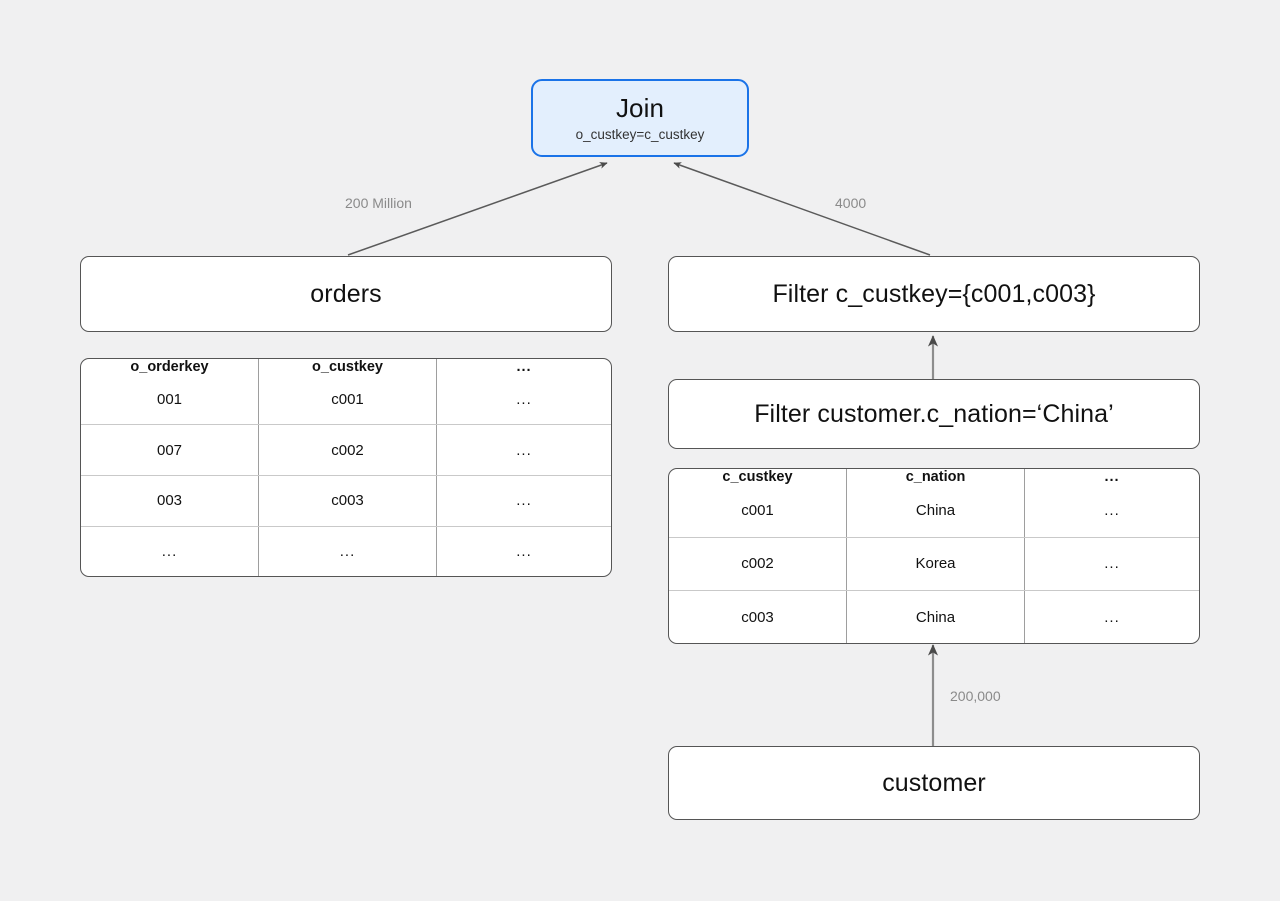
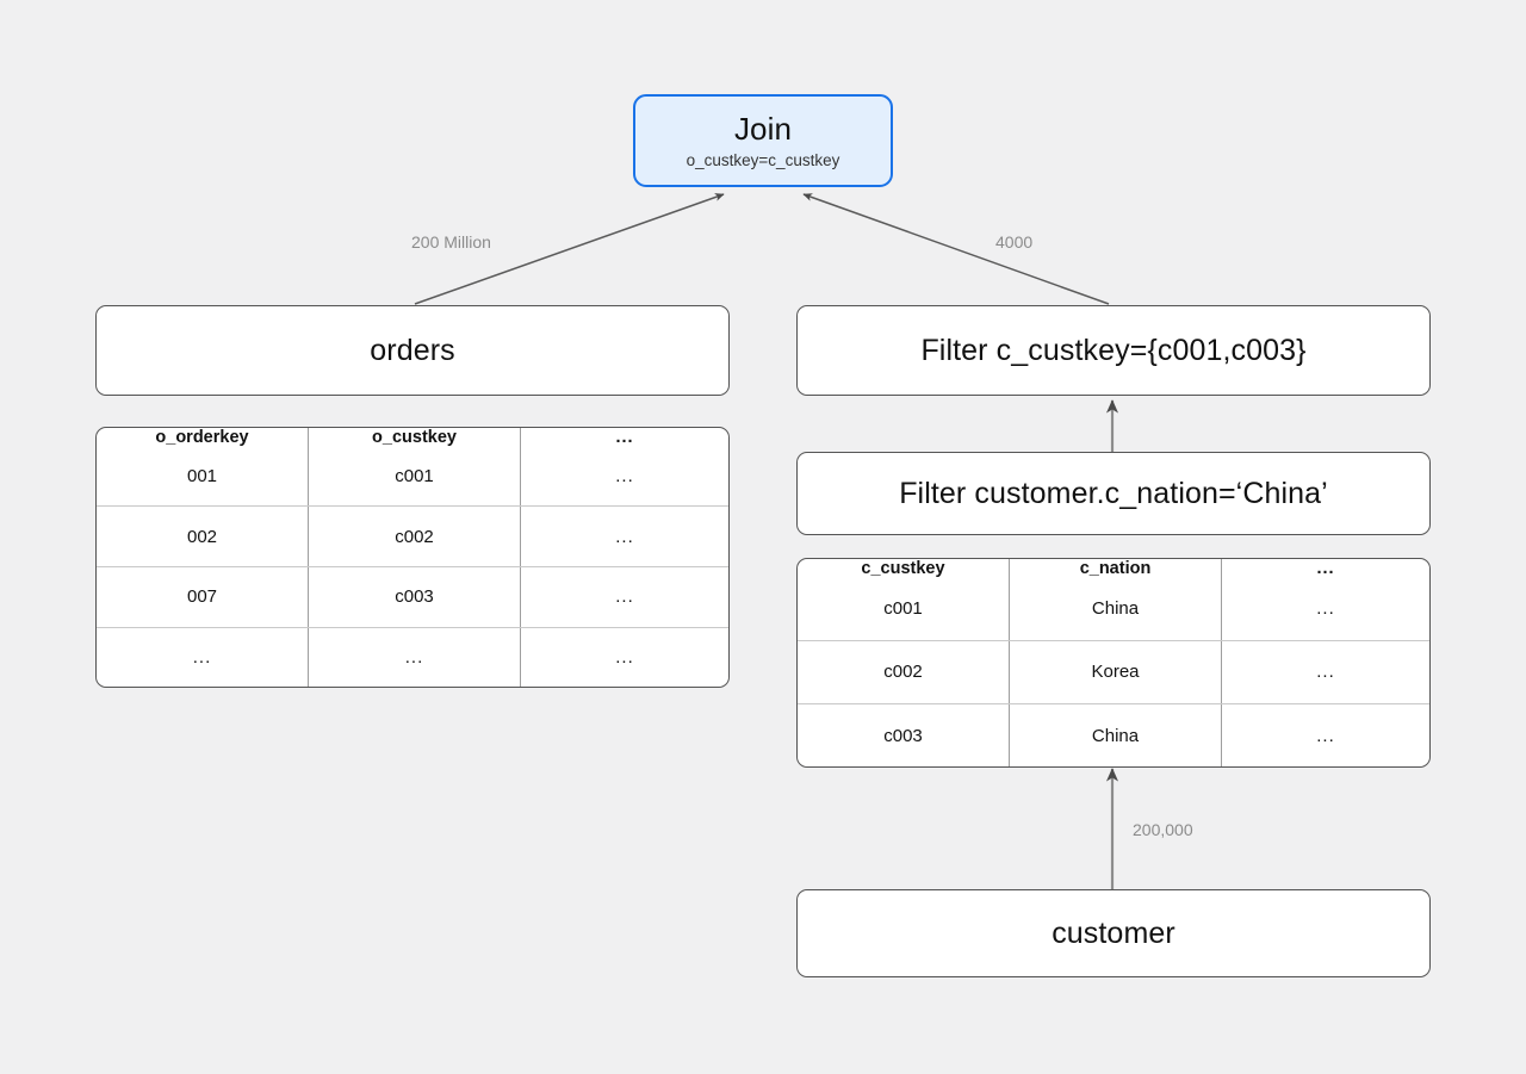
  Join
  o_custkey=c_custkey
  200 Million
  4000
  200,000
  orders
  o_orderkey	o_custkey	...
  001	c001	...
- 007	c002	...
+ 002	c002	...
- 003	c003	...
+ 007	c003	...
  ...	...	...
  Filter c_custkey={c001,c003}
  Filter customer.c_nation=‘China’
  c_custkey	c_nation	...
  c001	China	...
  c002	Korea	...
  c003	China	...
  customer
